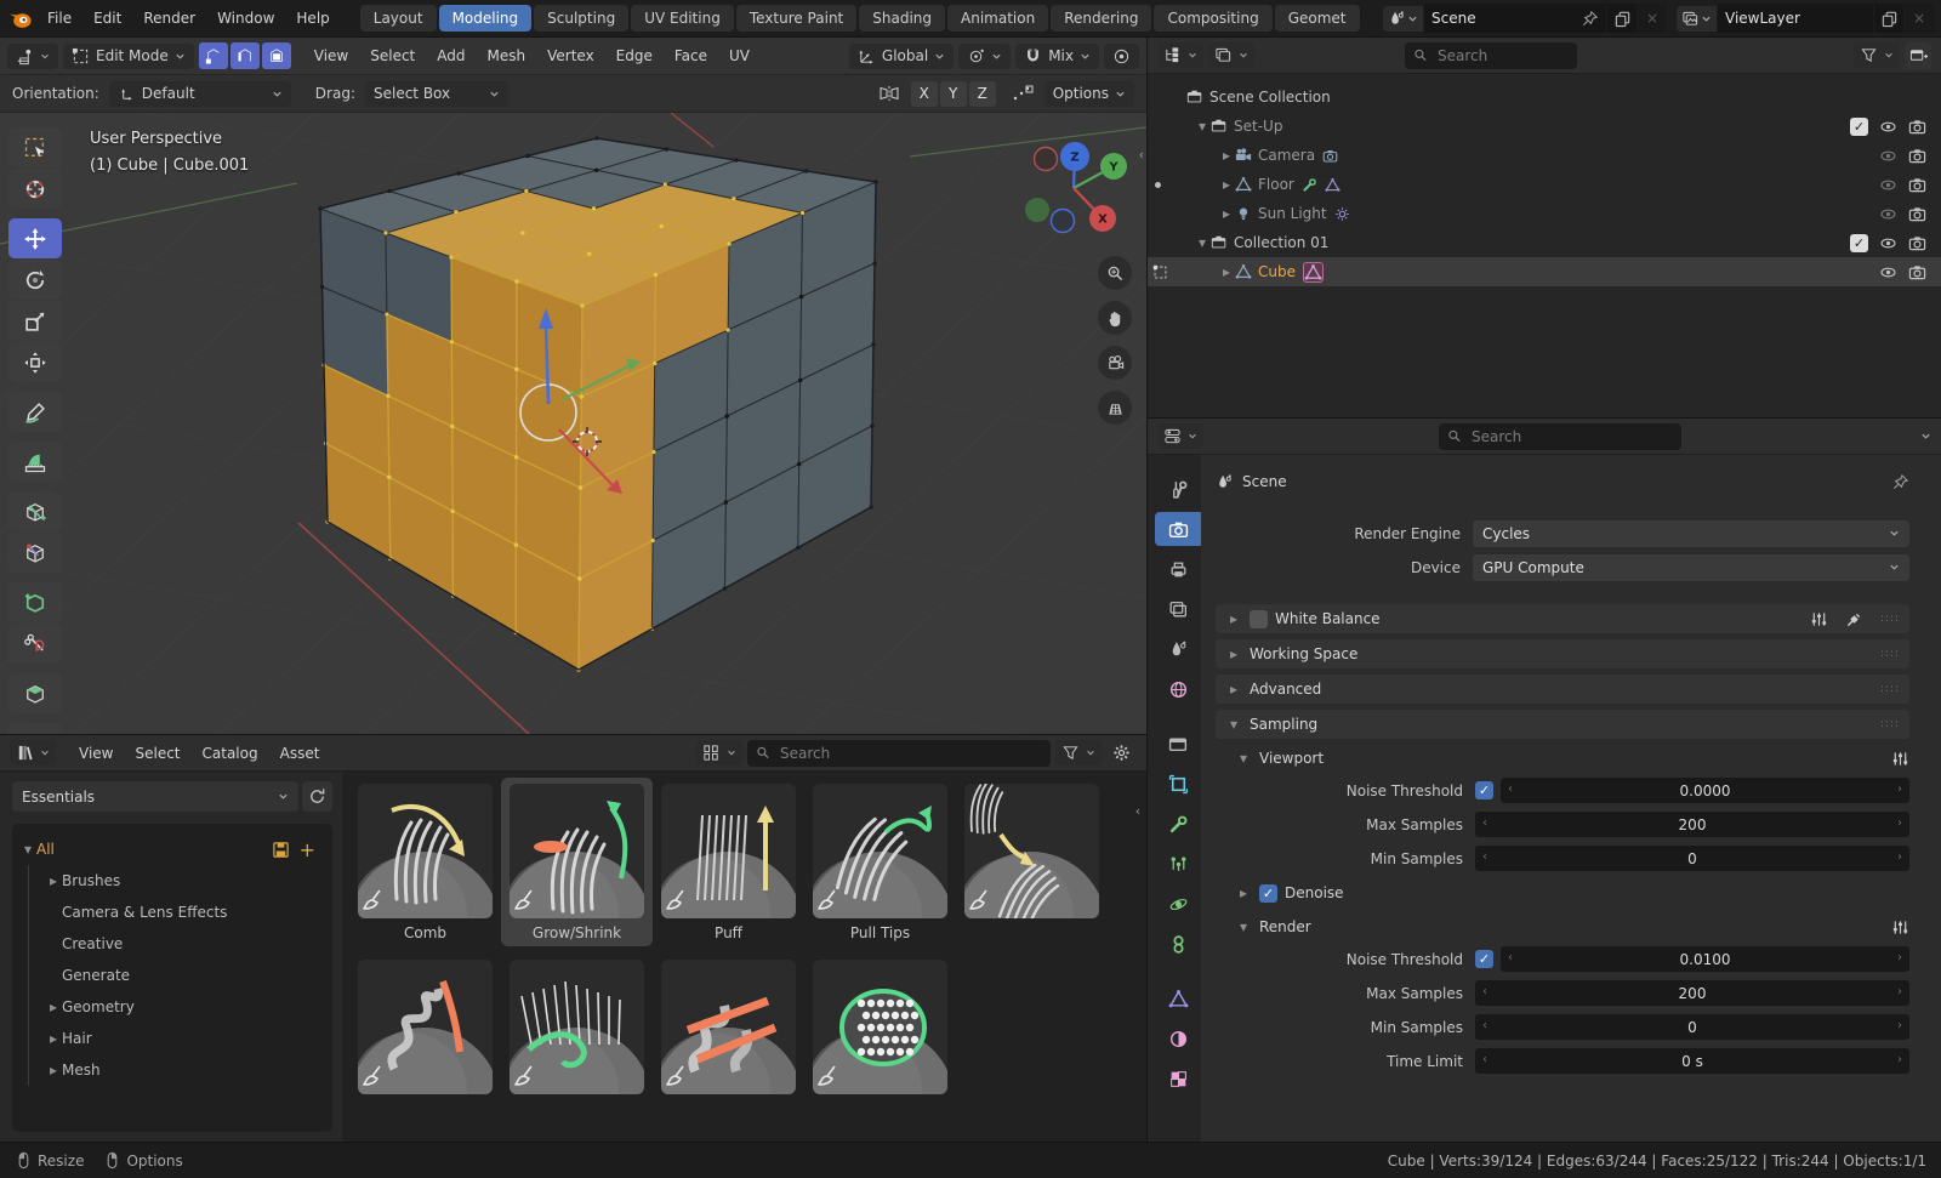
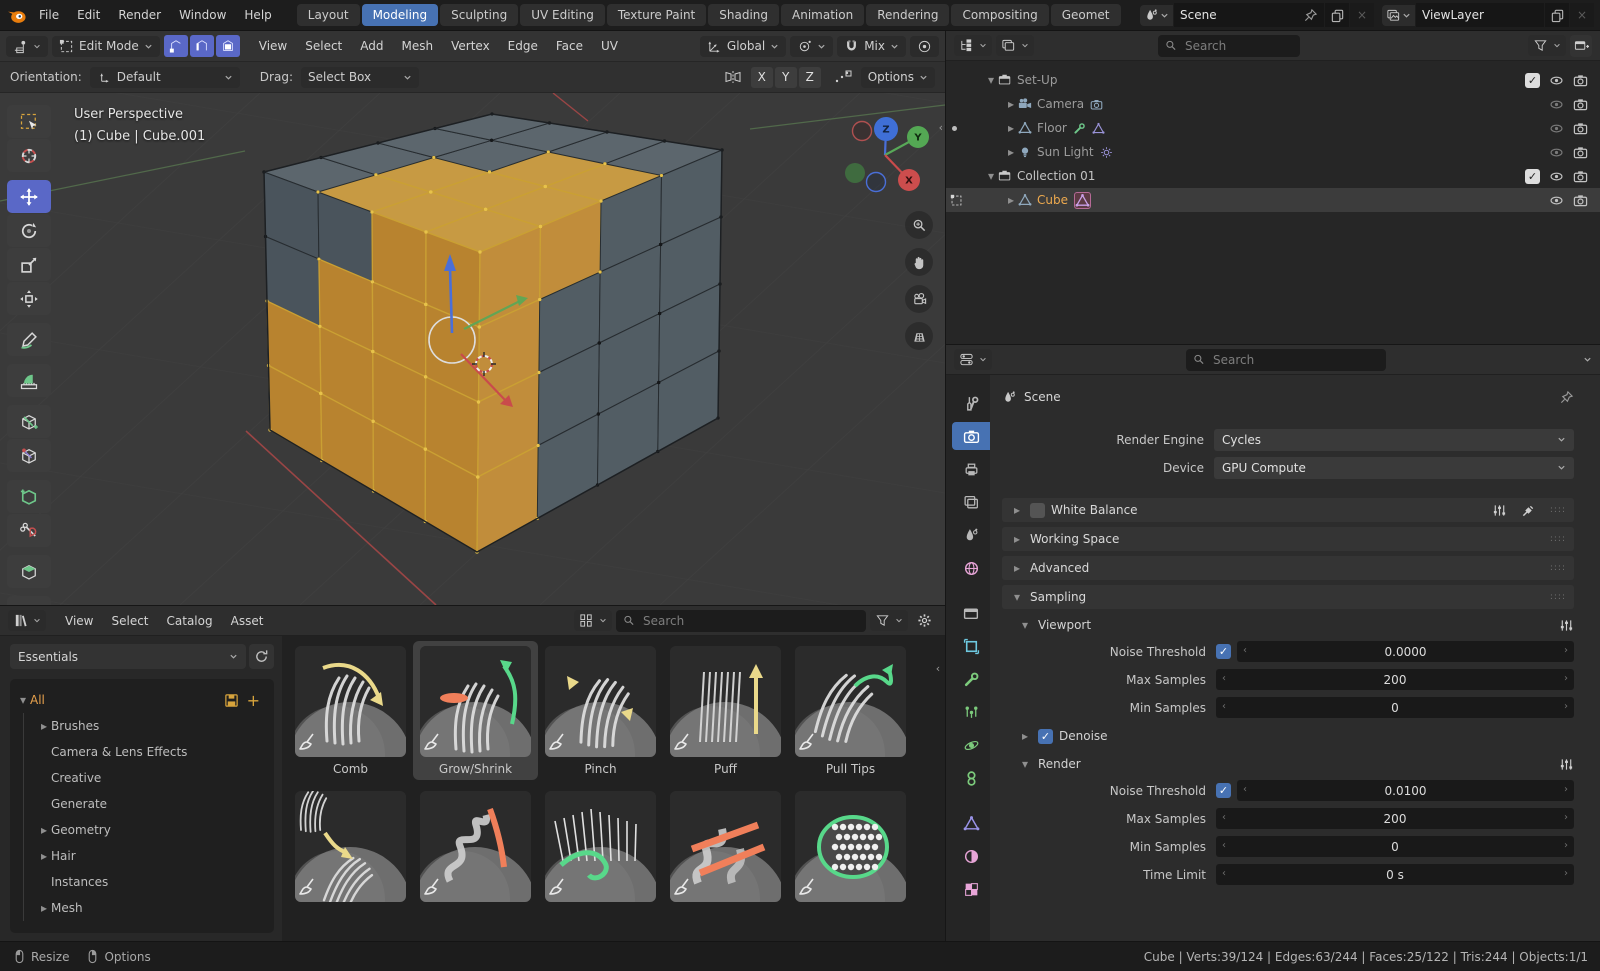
  File
  Edit
  Render
  Window
  Help
  Layout
  Modeling
  Sculpting
  UV Editing
  Texture Paint
  Shading
  Animation
  Rendering
  Compositing
  Geomet
  Scene
  ×
  ViewLayer
  ×
  Edit Mode
  View
  Select
  Add
  Mesh
  Vertex
  Edge
  Face
  UV
  Global
  Mix
  Orientation:
  Default
  Drag:
  Select Box
  X
  Y
  Z
  Options
  User Perspective
  (1) Cube | Cube.001
  Z
  Y
  X
  ‹
  Search
- Scene Collection
  ▾
  Set-Up
  ✓
  ▸
  Camera
  ▸
  Floor
  ▸
  Sun Light
  ▾
  Collection 01
  ✓
  ▸
  Cube
  Search
  Scene
  Render Engine
  Cycles
  Device
  GPU Compute
  ▸
  White Balance
  ::::
  ▸
  Working Space
  ::::
  ▸
  Advanced
  ::::
  ▾
  Sampling
  ::::
  ▾
  Viewport
  Noise Threshold
  ✓
  ‹
  0.0000
  ›
  Max Samples
  ‹
  200
  ›
  Min Samples
  ‹
  0
  ›
  ▸
  ✓
  Denoise
  ▾
  Render
  Noise Threshold
  ✓
  ‹
  0.0100
  ›
  Max Samples
  ‹
  200
  ›
  Min Samples
  ‹
  0
  ›
  Time Limit
  ‹
  0 s
  ›
  View
  Select
  Catalog
  Asset
  Search
  Essentials
  ▾
  All
  +
  ▸
  Brushes
  Camera & Lens Effects
  Creative
  Generate
  ▸
  Geometry
  ▸
  Hair
+ Instances
  ▸
  Mesh
  Comb
  Grow/Shrink
+ Pinch
  Puff
  Pull Tips
  ‹
  Resize
  Options
  Cube | Verts:39/124 | Edges:63/244 | Faces:25/122 | Tris:244 | Objects:1/1
